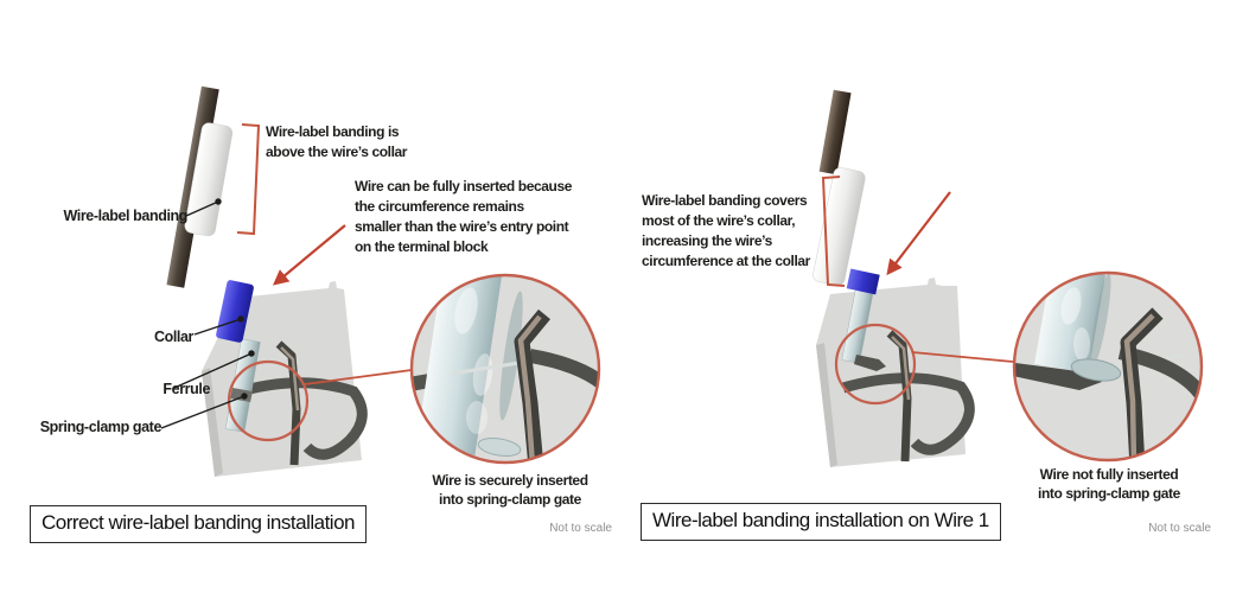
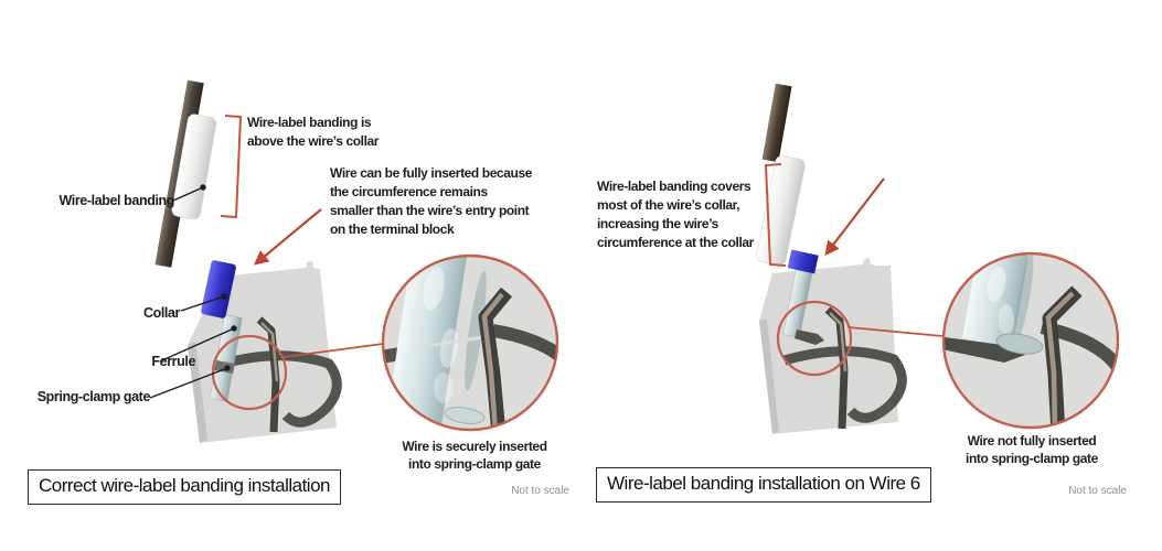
  Wire-label banding
  Wire-label banding is
  above the wire’s collar
  Wire can be fully inserted because
  the circumference remains
  smaller than the wire’s entry point
  on the terminal block
  Collar
  Ferrule
  Spring-clamp gate
  Wire is securely inserted
  into spring-clamp gate
  Not to scale
  Correct wire-label banding installation
  Wire-label banding covers
  most of the wire’s collar,
  increasing the wire’s
  circumference at the collar
  Wire not fully inserted
  into spring-clamp gate
  Not to scale
- Wire-label banding installation on Wire 1
+ Wire-label banding installation on Wire 6
